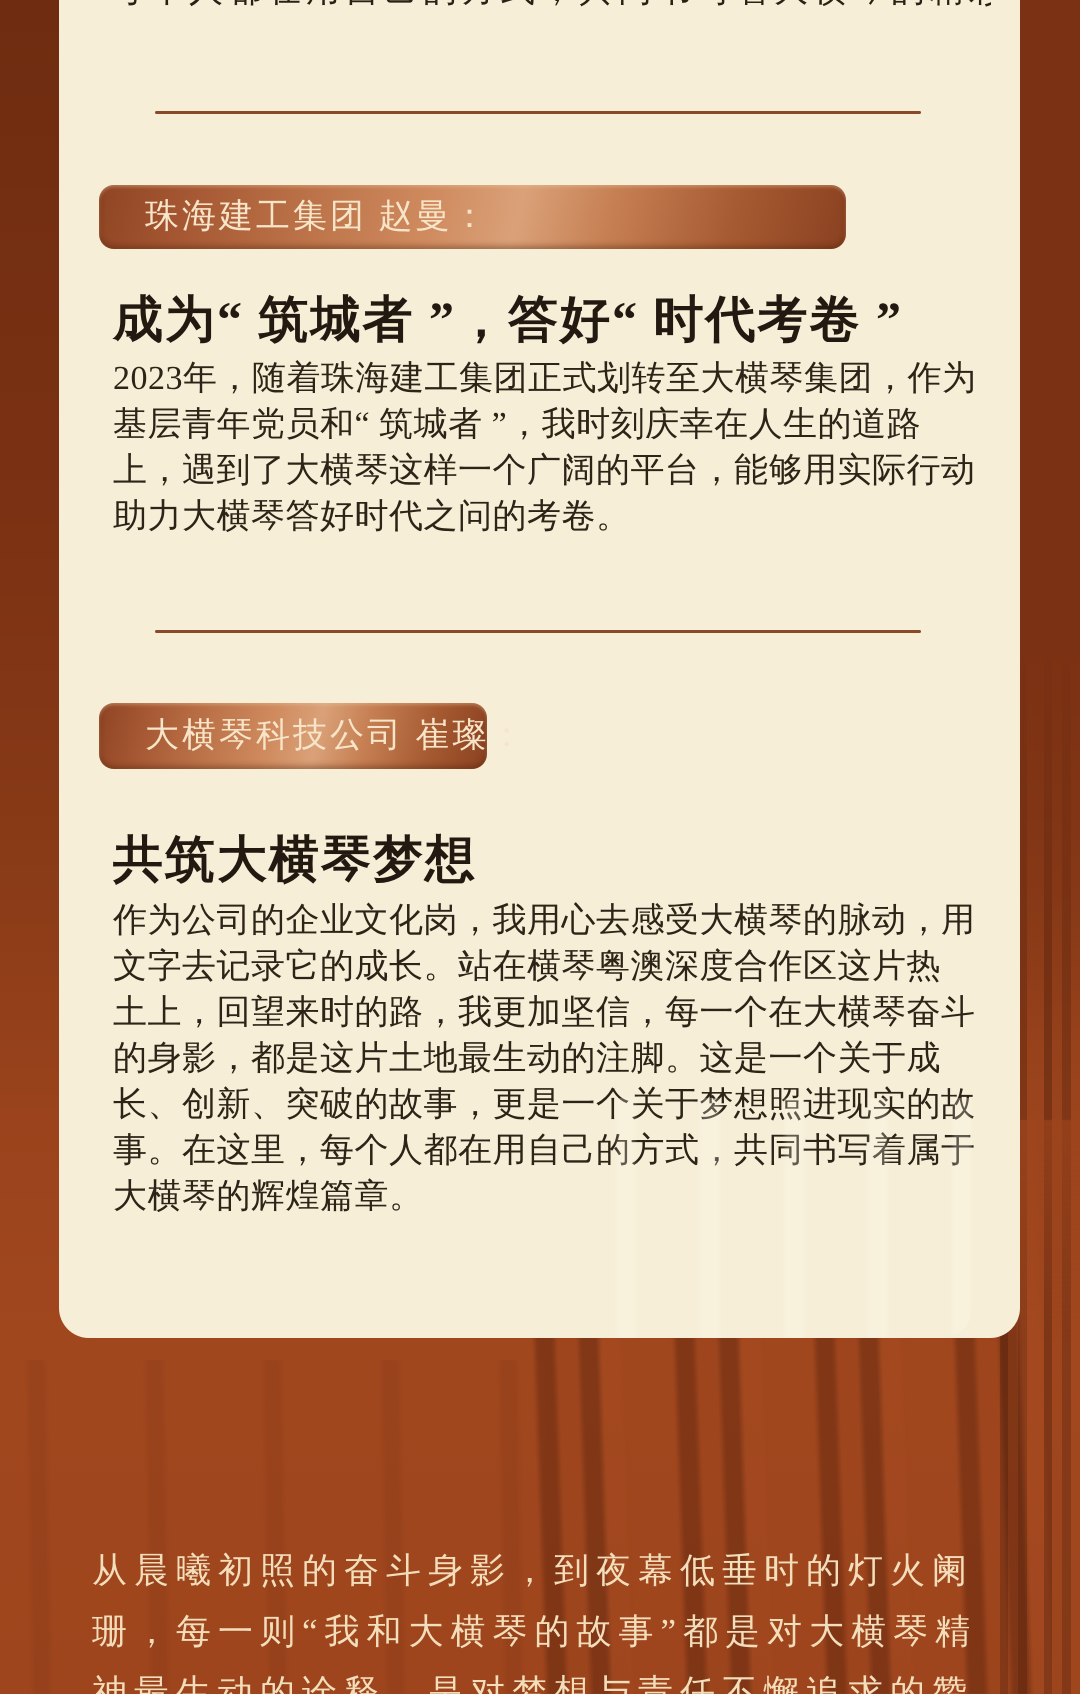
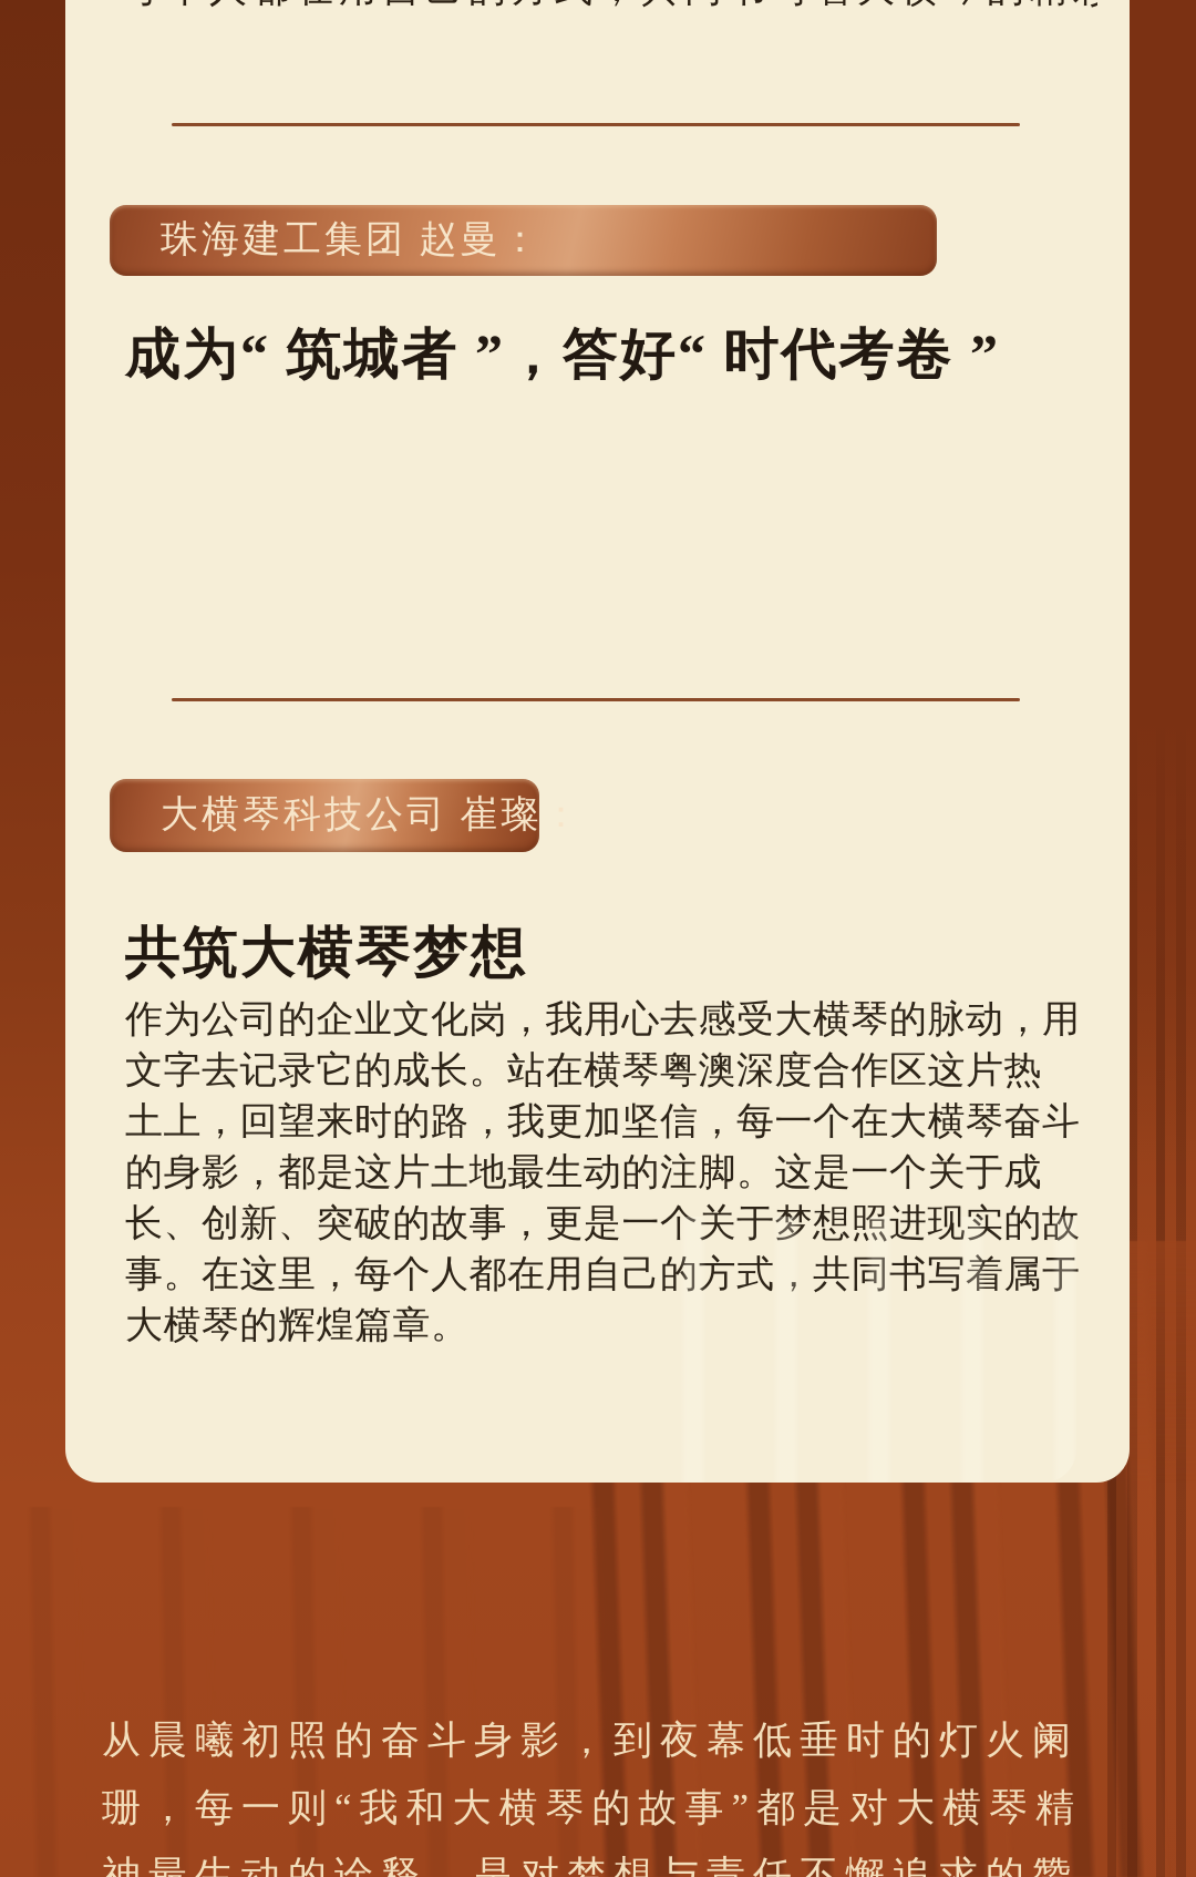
  珠海建工集团 赵曼：
  成为“ 筑城者 ”，答好“ 时代考卷 ”
- 2023年，随着珠海建工集团正式划转至大横琴集团，作为
- 基层青年党员和“ 筑城者 ”，我时刻庆幸在人生的道路
- 上，遇到了大横琴这样一个广阔的平台，能够用实际行动
- 助力大横琴答好时代之问的考卷。
  大横琴科技公司 崔璨：
  共筑大横琴梦想
  作为公司的企业文化岗，我用心去感受大横琴的脉动，用
  文字去记录它的成长。站在横琴粤澳深度合作区这片热
  土上，回望来时的路，我更加坚信，每一个在大横琴奋斗
  的身影，都是这片土地最生动的注脚。这是一个关于成
  长、创新、突破的故事，更是一个关于梦想照进现实的故
  事。在这里，每个人都在用自己的方式，共同书写着属于
  大横琴的辉煌篇章。
  从晨曦初照的奋斗身影，到夜幕低垂时的灯火阑
  珊，每一则“我和大横琴的故事”都是对大横琴精
  神最生动的诠释，是对梦想与责任不懈追求的赞
